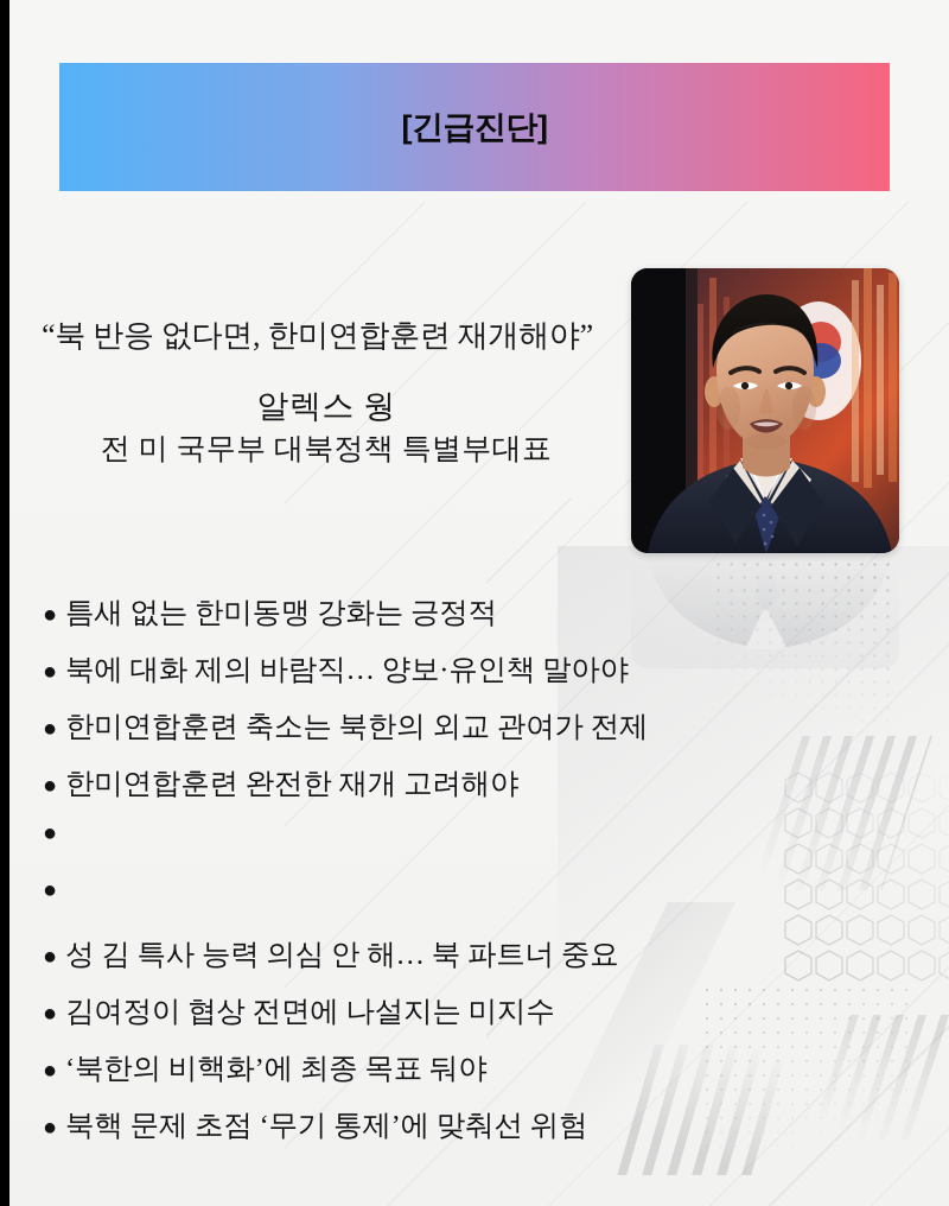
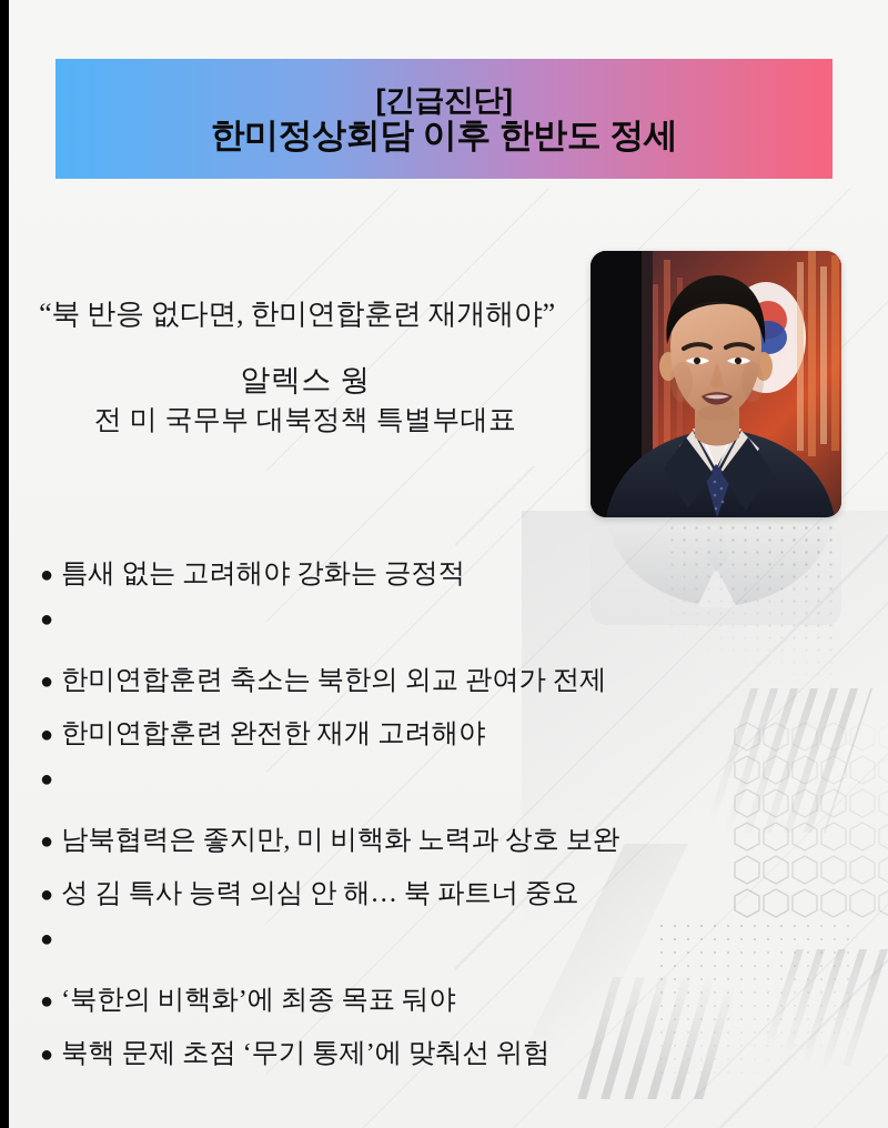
  [긴급진단]
+ 한미정상회담 이후 한반도 정세
  “북 반응 없다면, 한미연합훈련 재개해야”
  알렉스 웡
  전 미 국무부 대북정책 특별부대표
  ●
- 틈새 없는 한미동맹 강화는 긍정적
+ 틈새 없는 고려해야 강화는 긍정적
  ●
- 북에 대화 제의 바람직… 양보·유인책 말아야
  ●
  한미연합훈련 축소는 북한의 외교 관여가 전제
  ●
  한미연합훈련 완전한 재개 고려해야
  ●
  ●
+ 남북협력은 좋지만, 미 비핵화 노력과 상호 보완
  ●
  성 김 특사 능력 의심 안 해… 북 파트너 중요
  ●
- 김여정이 협상 전면에 나설지는 미지수
  ●
  ‘북한의 비핵화’에 최종 목표 둬야
  ●
  북핵 문제 초점 ‘무기 통제’에 맞춰선 위험
